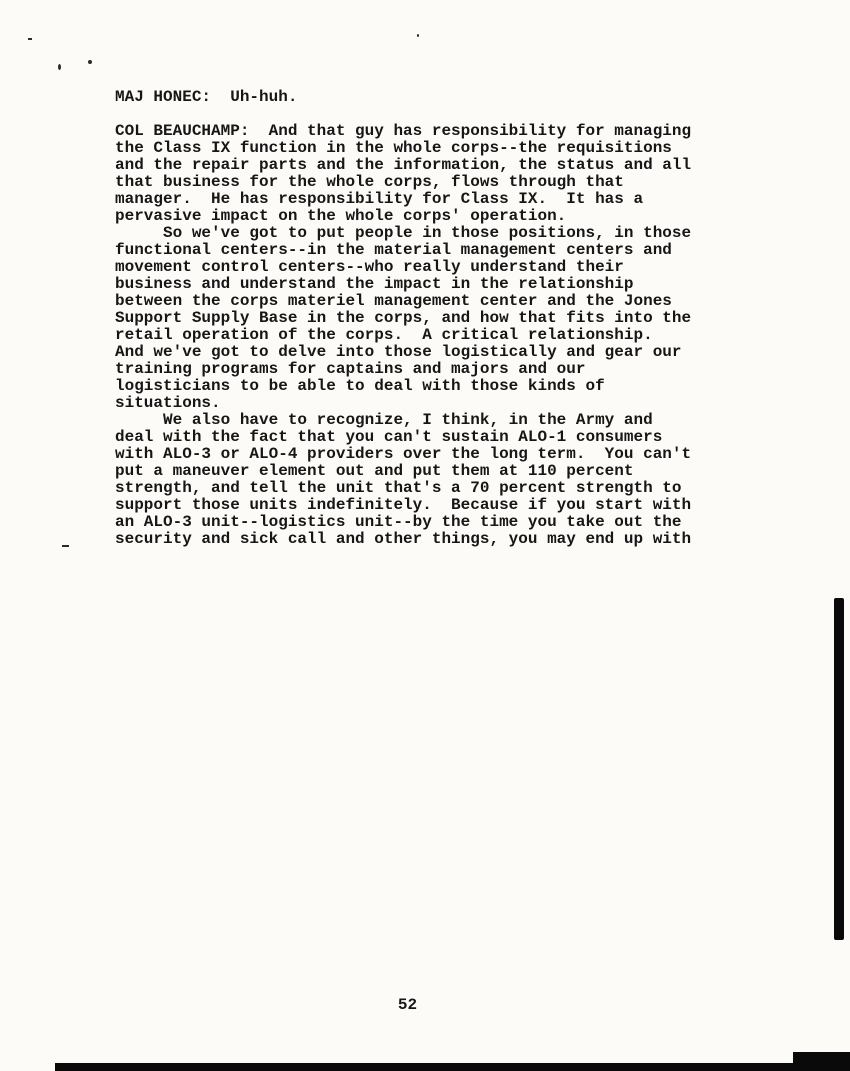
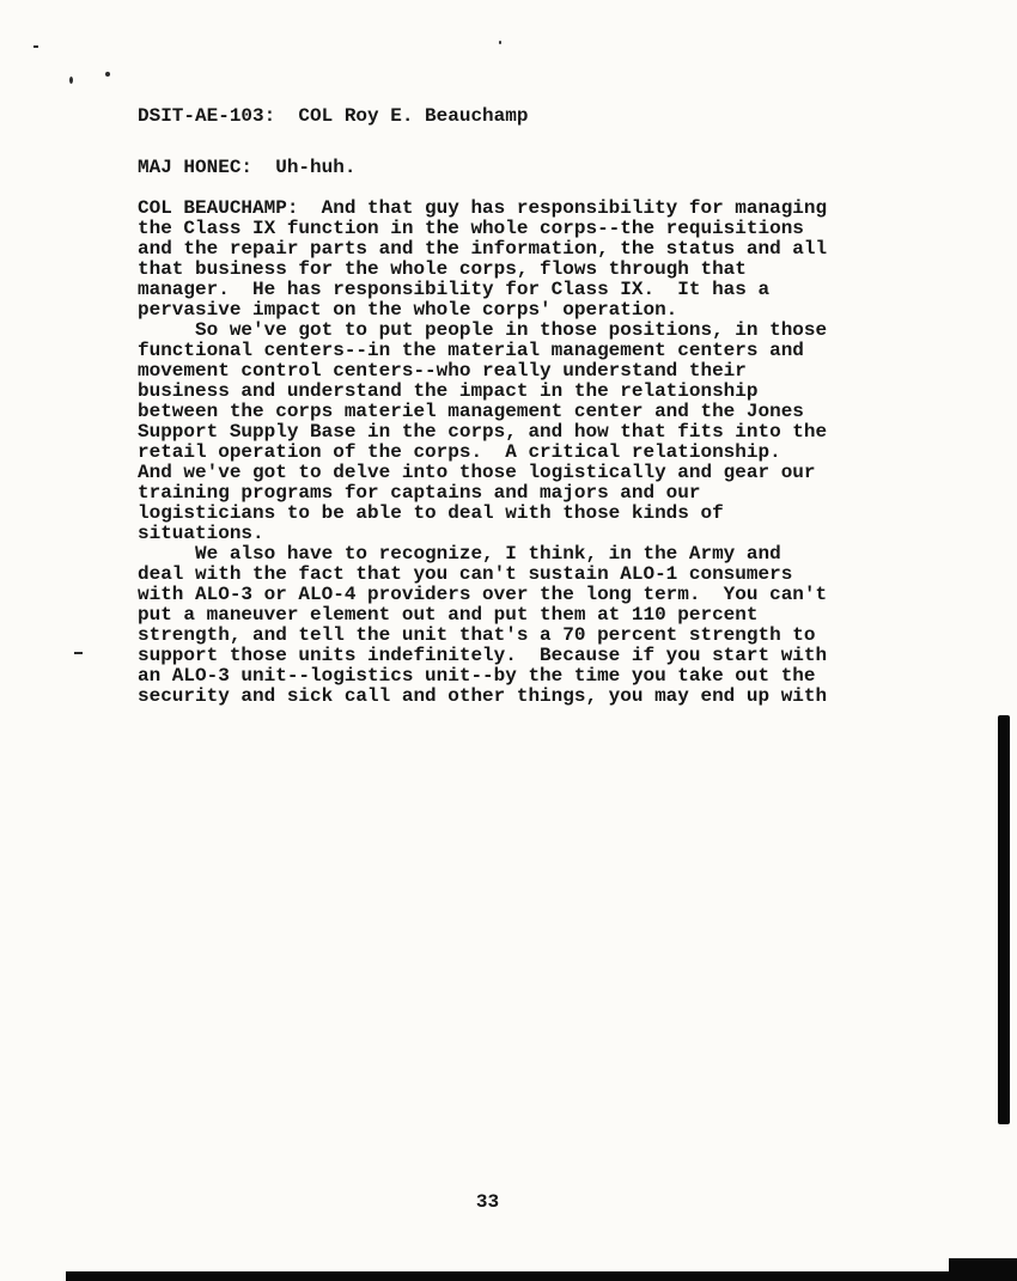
+ DSIT-AE-103: COL Roy E. Beauchamp
  MAJ HONEC: Uh-huh.
  COL BEAUCHAMP: And that guy has responsibility for managing
  the Class IX function in the whole corps--the requisitions
  and the repair parts and the information, the status and all
  that business for the whole corps, flows through that
  manager. He has responsibility for Class IX. It has a
  pervasive impact on the whole corps' operation.
  So we've got to put people in those positions, in those
  functional centers--in the material management centers and
  movement control centers--who really understand their
  business and understand the impact in the relationship
  between the corps materiel management center and the Jones
  Support Supply Base in the corps, and how that fits into the
  retail operation of the corps. A critical relationship.
  And we've got to delve into those logistically and gear our
  training programs for captains and majors and our
  logisticians to be able to deal with those kinds of
  situations.
  We also have to recognize, I think, in the Army and
  deal with the fact that you can't sustain ALO-1 consumers
  with ALO-3 or ALO-4 providers over the long term. You can't
  put a maneuver element out and put them at 110 percent
  strength, and tell the unit that's a 70 percent strength to
  support those units indefinitely. Because if you start with
  an ALO-3 unit--logistics unit--by the time you take out the
  security and sick call and other things, you may end up with
- 52
+ 33
